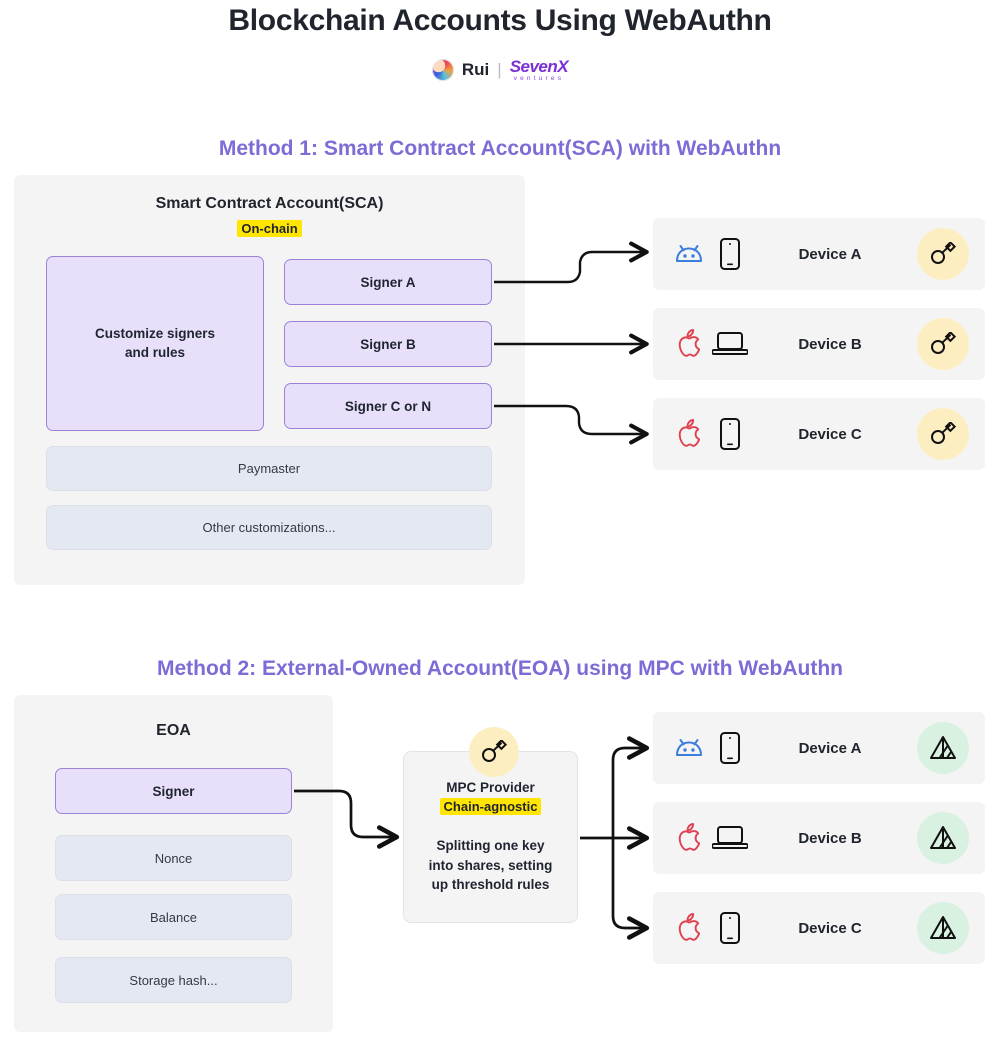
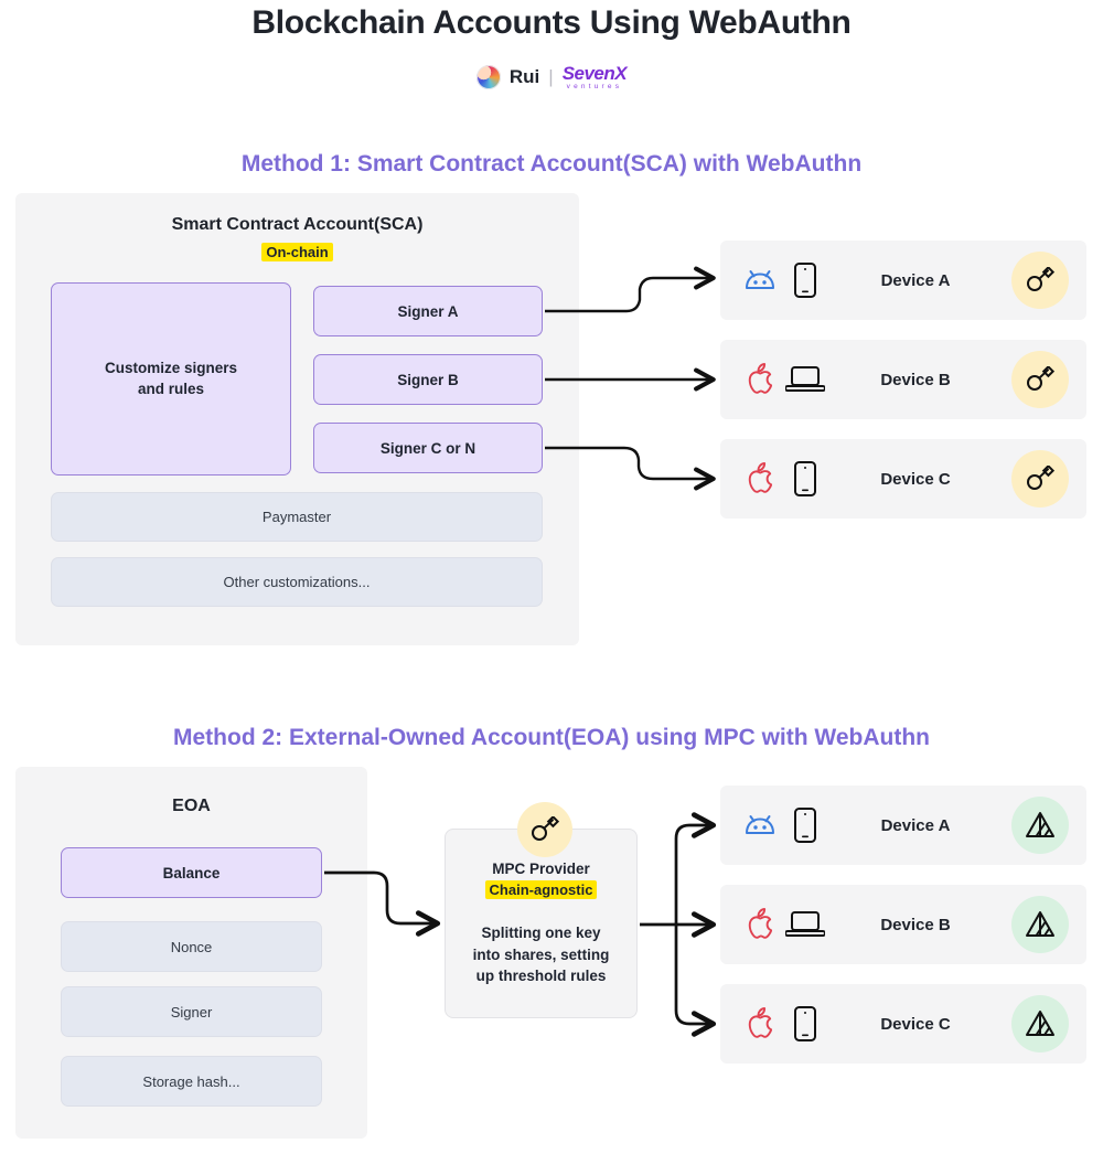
  Blockchain Accounts Using WebAuthn
  Rui
  |
  SevenX
  Method 1: Smart Contract Account(SCA) with WebAuthn
  Smart Contract Account(SCA)
  On-chain
  Customize signers
  and rules
  Signer A
  Signer B
  Signer C or N
  Paymaster
  Other customizations...
  Device A
  Device B
  Device C
  Method 2: External-Owned Account(EOA) using MPC with WebAuthn
  EOA
- Signer
+ Balance
  Nonce
- Balance
+ Signer
  Storage hash...
  MPC Provider
  Chain-agnostic
  Splitting one key
  into shares, setting
  up threshold rules
  Device A
  Device B
  Device C
